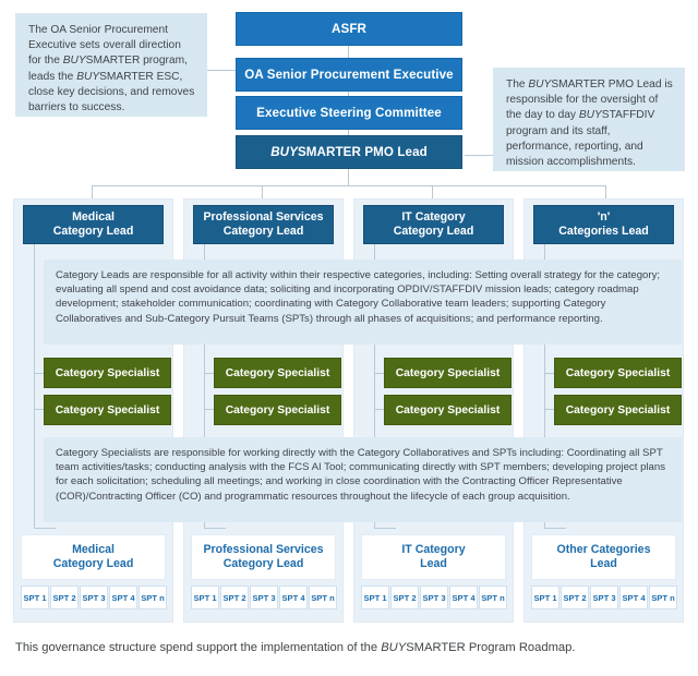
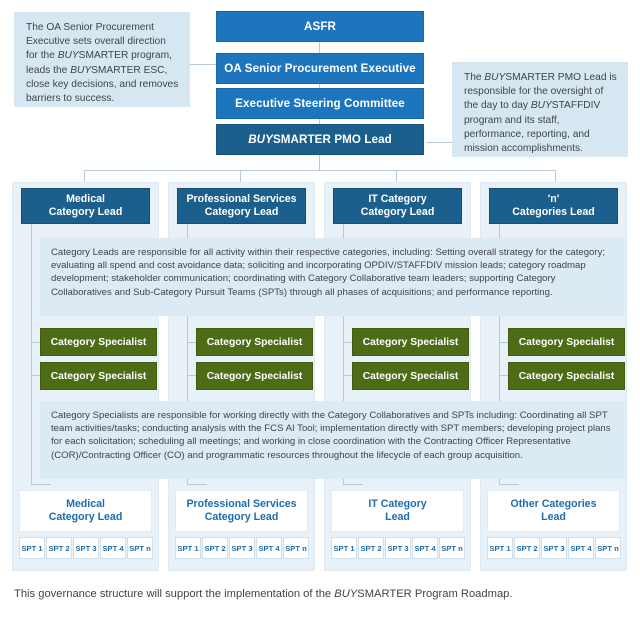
  The OA Senior Procurement Executive sets overall direction for the BUYSMARTER program, leads the BUYSMARTER ESC, close key decisions, and removes barriers to success.
  The BUYSMARTER PMO Lead is responsible for the oversight of the day to day BUYSTAFFDIV program and its staff, performance, reporting, and mission accomplishments.
  ASFR
  OA Senior Procurement Executive
  Executive Steering Committee
  BUYSMARTER PMO Lead
  Medical
  Category Lead
  Professional Services
  Category Lead
  IT Category
  Category Lead
  'n'
  Categories Lead
  Category Leads are responsible for all activity within their respective categories, including: Setting overall strategy for the category; evaluating all spend and cost avoidance data; soliciting and incorporating OPDIV/STAFFDIV mission leads; category roadmap development; stakeholder communication; coordinating with Category Collaborative team leaders; supporting Category Collaboratives and Sub-Category Pursuit Teams (SPTs) through all phases of acquisitions; and performance reporting.
  Category Specialist
  Category Specialist
  Category Specialist
  Category Specialist
  Category Specialist
  Category Specialist
  Category Specialist
  Category Specialist
- Category Specialists are responsible for working directly with the Category Collaboratives and SPTs including: Coordinating all SPT team activities/tasks; conducting analysis with the FCS AI Tool; communicating directly with SPT members; developing project plans for each solicitation; scheduling all meetings; and working in close coordination with the Contracting Officer Representative (COR)/Contracting Officer (CO) and programmatic resources throughout the lifecycle of each group acquisition.
+ Category Specialists are responsible for working directly with the Category Collaboratives and SPTs including: Coordinating all SPT team activities/tasks; conducting analysis with the FCS AI Tool; implementation directly with SPT members; developing project plans for each solicitation; scheduling all meetings; and working in close coordination with the Contracting Officer Representative (COR)/Contracting Officer (CO) and programmatic resources throughout the lifecycle of each group acquisition.
  Medical
  Category Lead
  Professional Services
  Category Lead
  IT Category
  Lead
  Other Categories
  Lead
  SPT 1
  SPT 2
  SPT 3
  SPT 4
  SPT n
  SPT 1
  SPT 2
  SPT 3
  SPT 4
  SPT n
  SPT 1
  SPT 2
  SPT 3
  SPT 4
  SPT n
  SPT 1
  SPT 2
  SPT 3
  SPT 4
  SPT n
- This governance structure spend support the implementation of the BUYSMARTER Program Roadmap.
+ This governance structure will support the implementation of the BUYSMARTER Program Roadmap.
